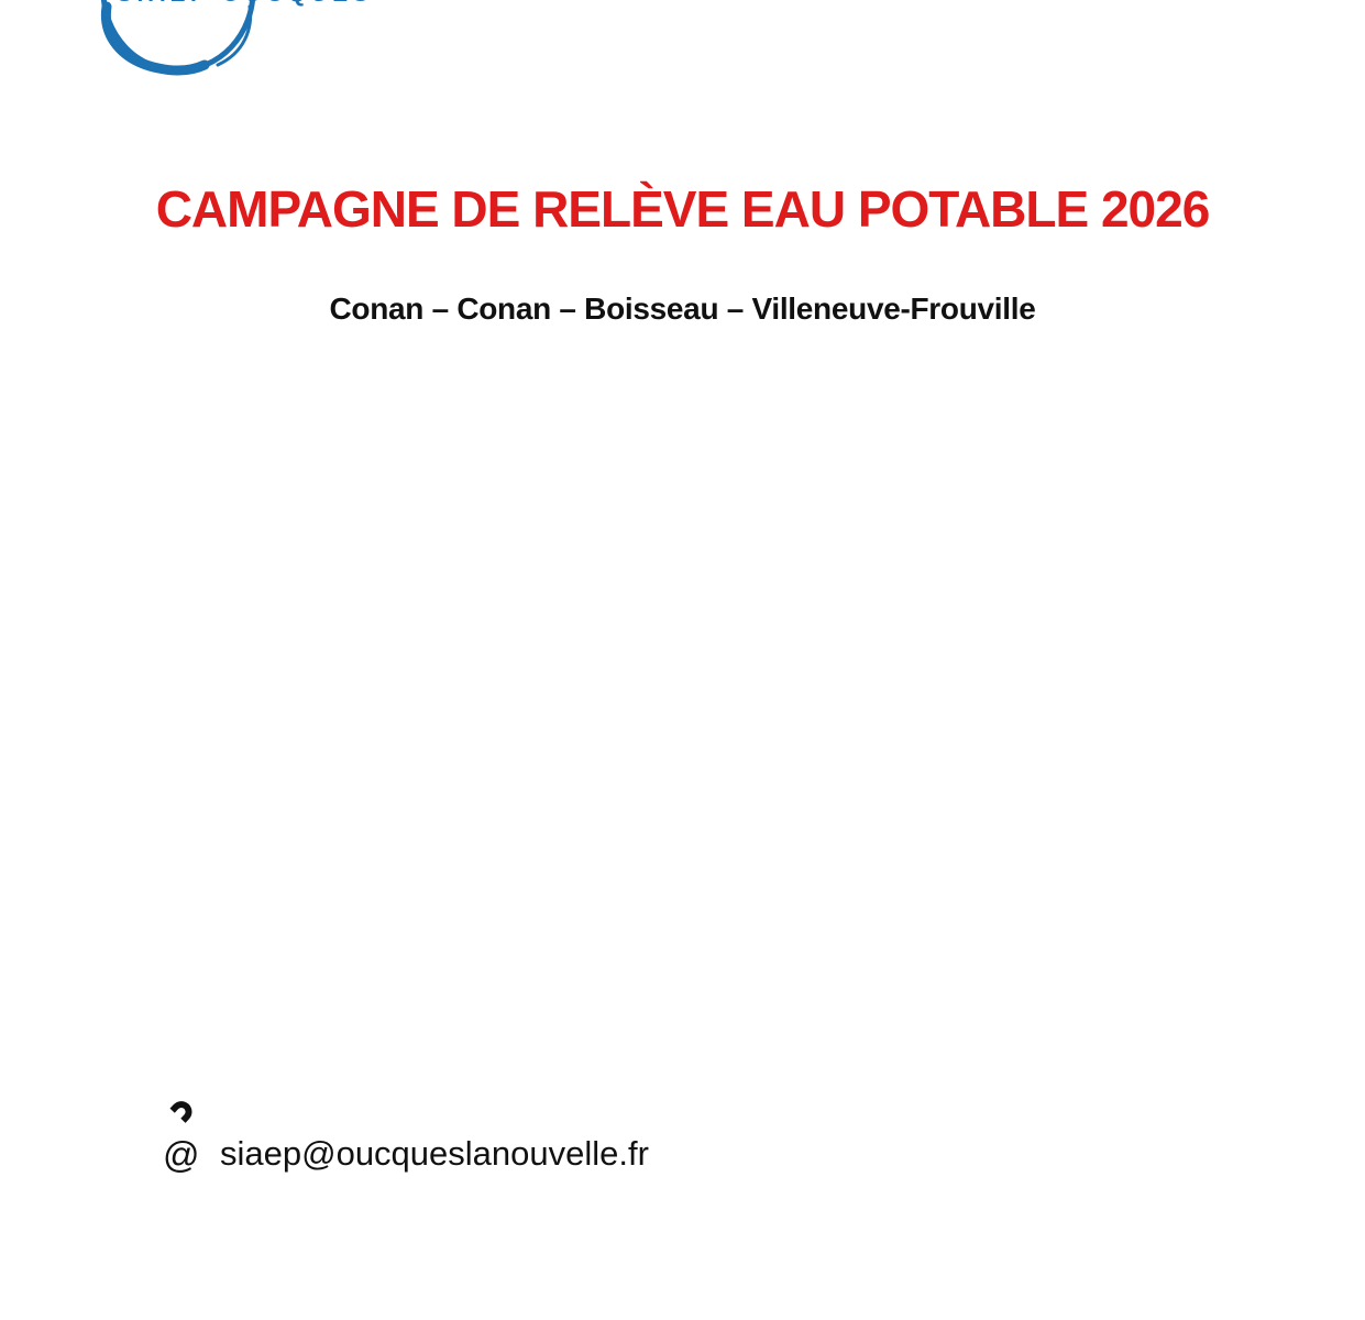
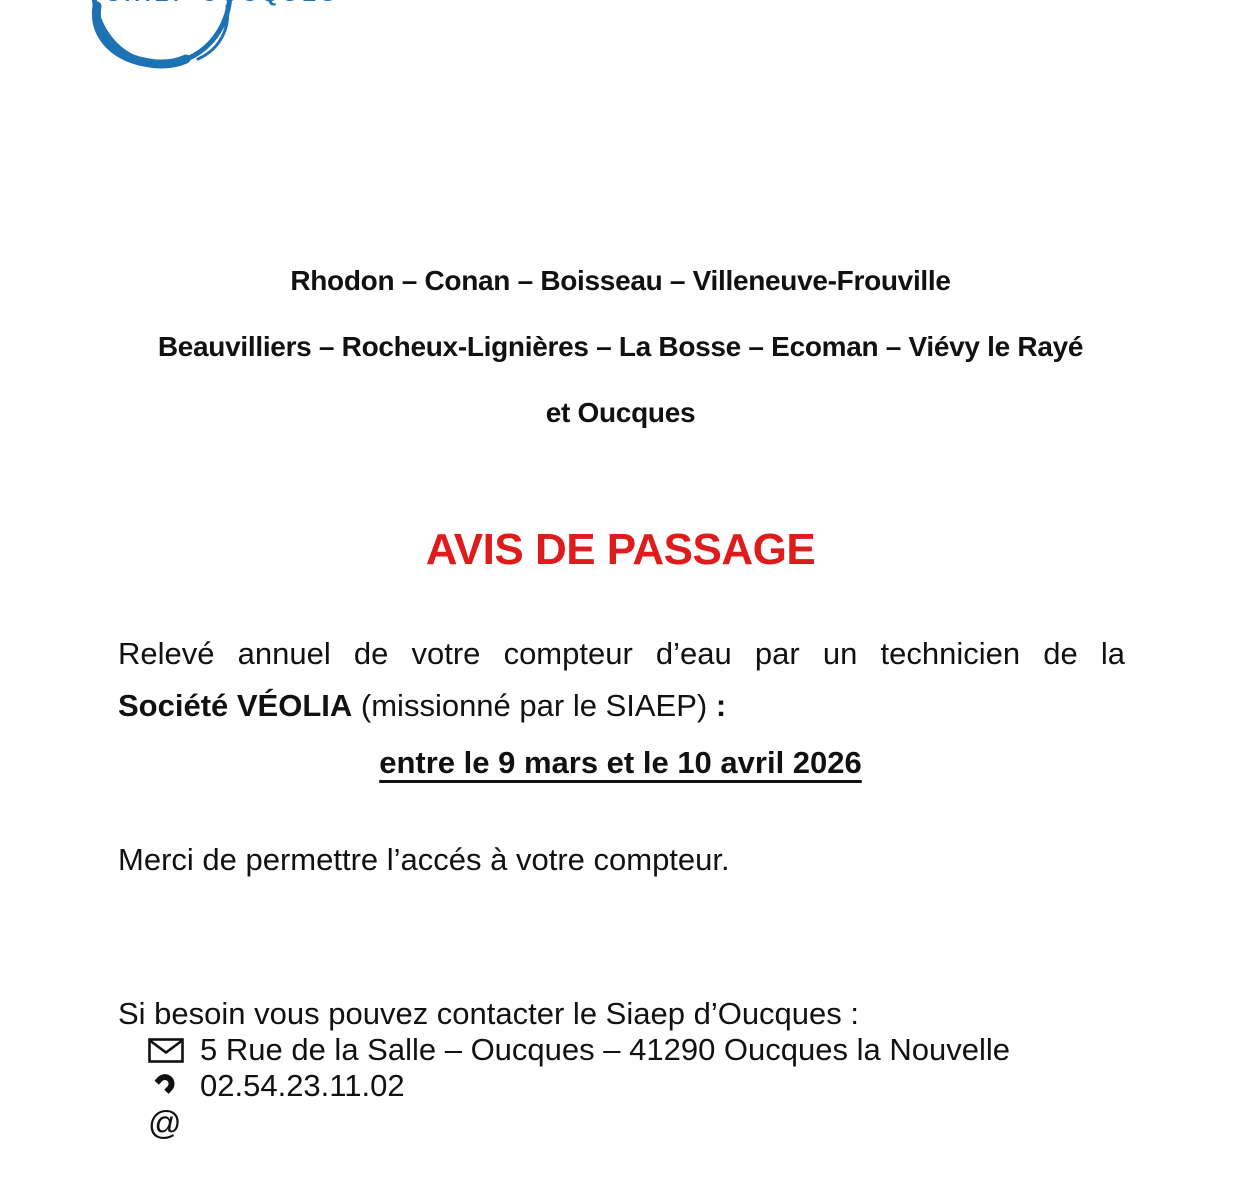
- CAMPAGNE DE RELÈVE EAU POTABLE 2026
- Conan – Conan – Boisseau – Villeneuve-Frouville
+ Rhodon – Conan – Boisseau – Villeneuve-Frouville
+ Beauvilliers – Rocheux-Lignières – La Bosse – Ecoman – Viévy le Rayé
+ et Oucques
+ AVIS DE PASSAGE
+ Relevé annuel de votre compteur d’eau par un technicien de laSociété VÉOLIA (missionné par le SIAEP) :
+ entre le 9 mars et le 10 avril 2026
+ Merci de permettre l’accés à votre compteur.
+ Si besoin vous pouvez contacter le Siaep d’Oucques :
+ 5 Rue de la Salle – Oucques – 41290 Oucques la Nouvelle
+ 02.54.23.11.02
  @
- siaep@oucqueslanouvelle.fr
